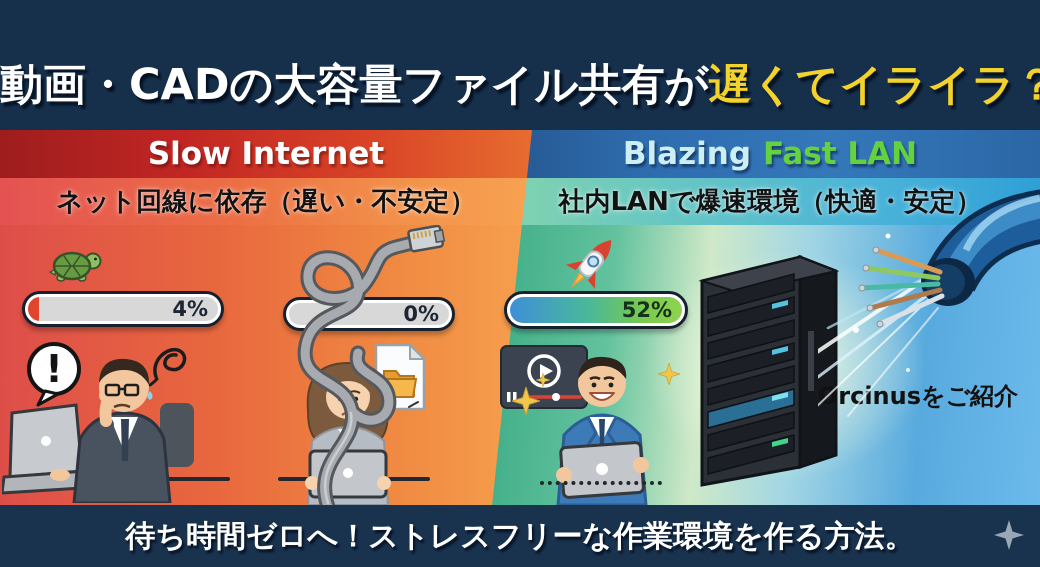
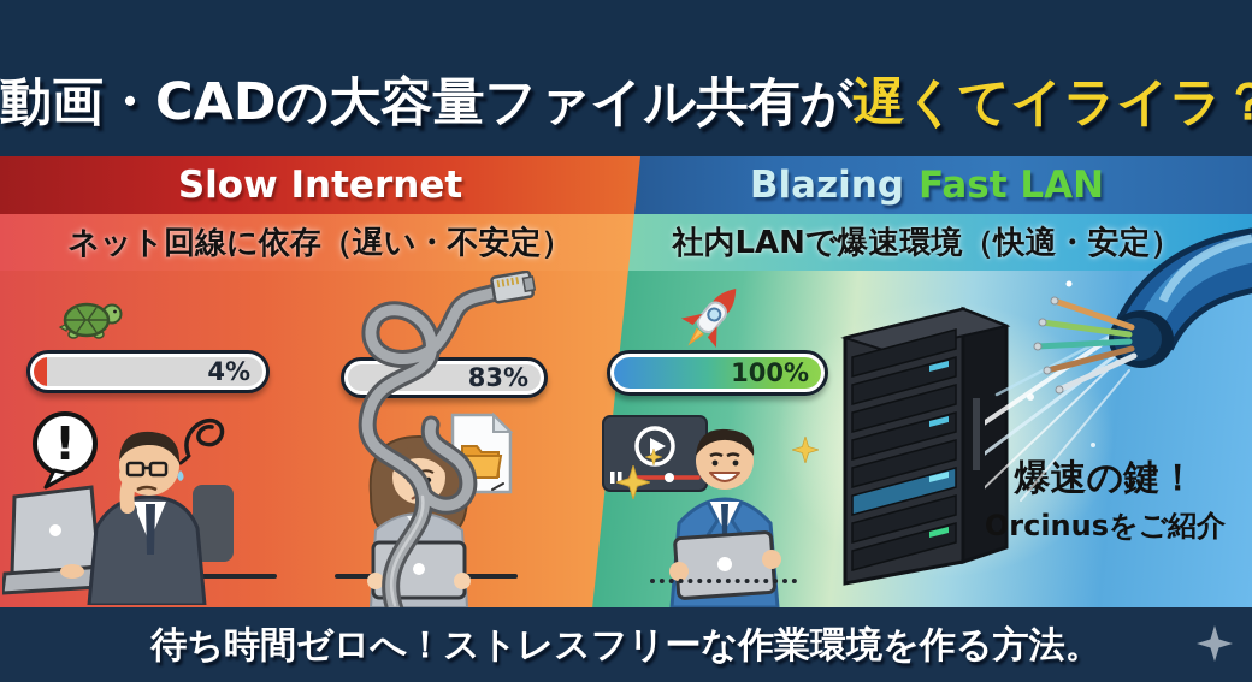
  動画・CADの大容量ファイル共有が遅くてイライラ？
  Blazing Fast LAN
  社内LANで爆速環境（快適・安定）
- 52%
+ 100%
+ 爆速の鍵！
  Orcinusをご紹介
  Slow Internet
  ネット回線に依存（遅い・不安定）
  4%
- 0%
+ 83%
  !
  待ち時間ゼロへ！ストレスフリーな作業環境を作る方法。
